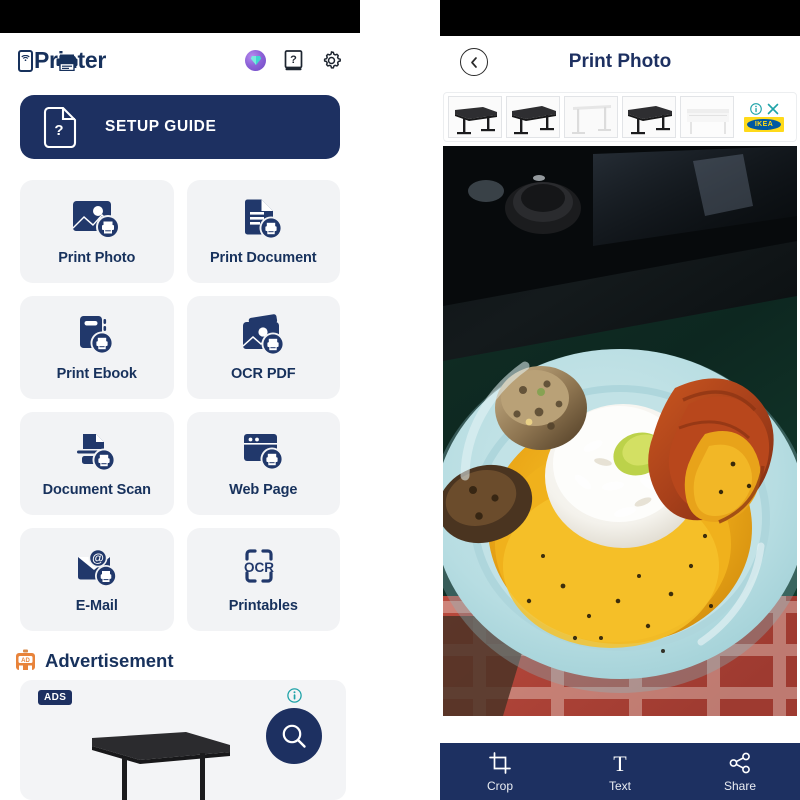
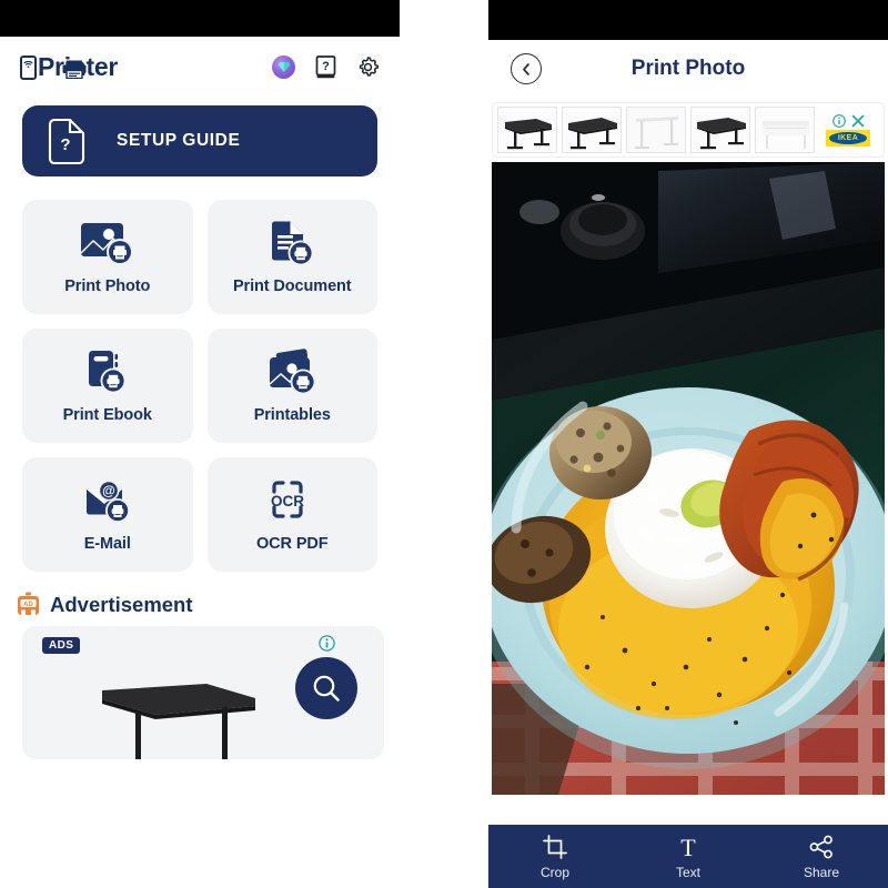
  Prter
  ?
  ?
  SETUP GUIDE
  Print Photo
  Print Document
  Print Ebook
- OCR PDF
+ Printables
- Document Scan
- Web Page
  @
  E-Mail
  OCR
- Printables
+ OCR PDF
  Advertisement
  ADS
  Print Photo
  Crop
  T
  Text
  Share
